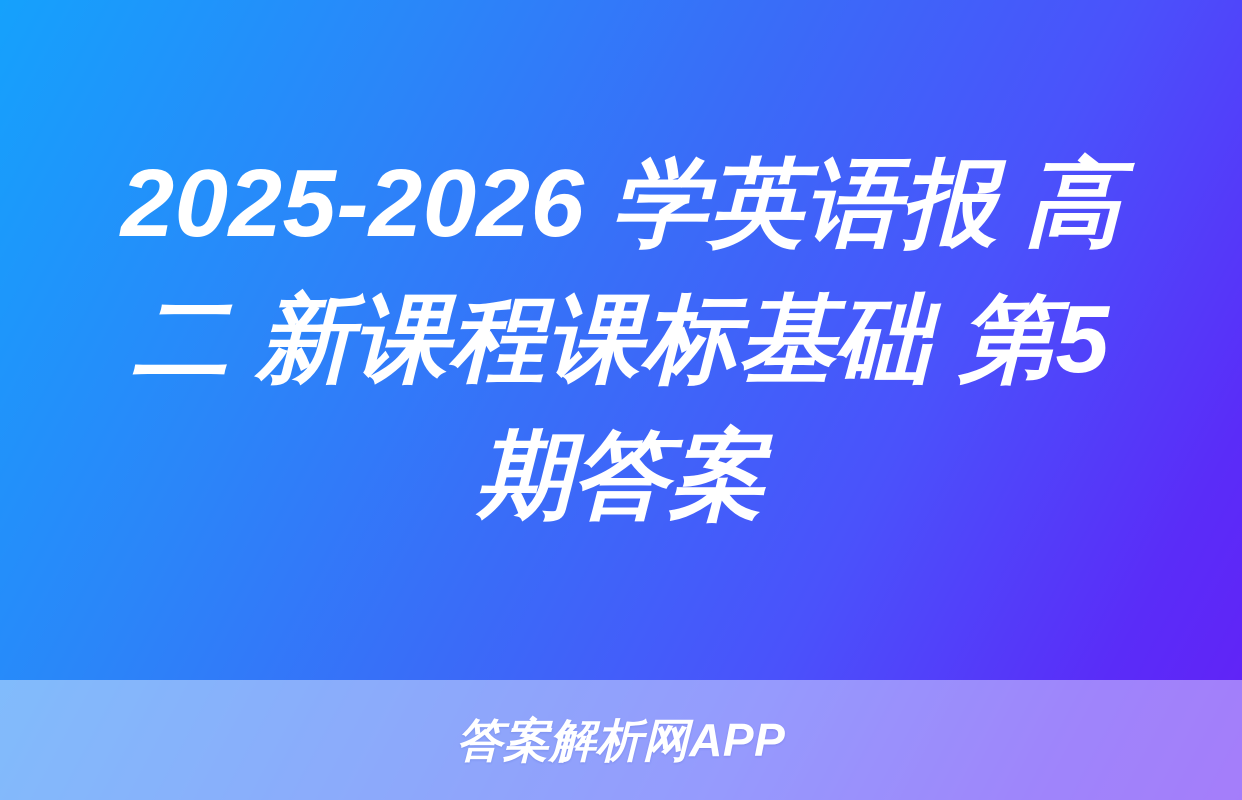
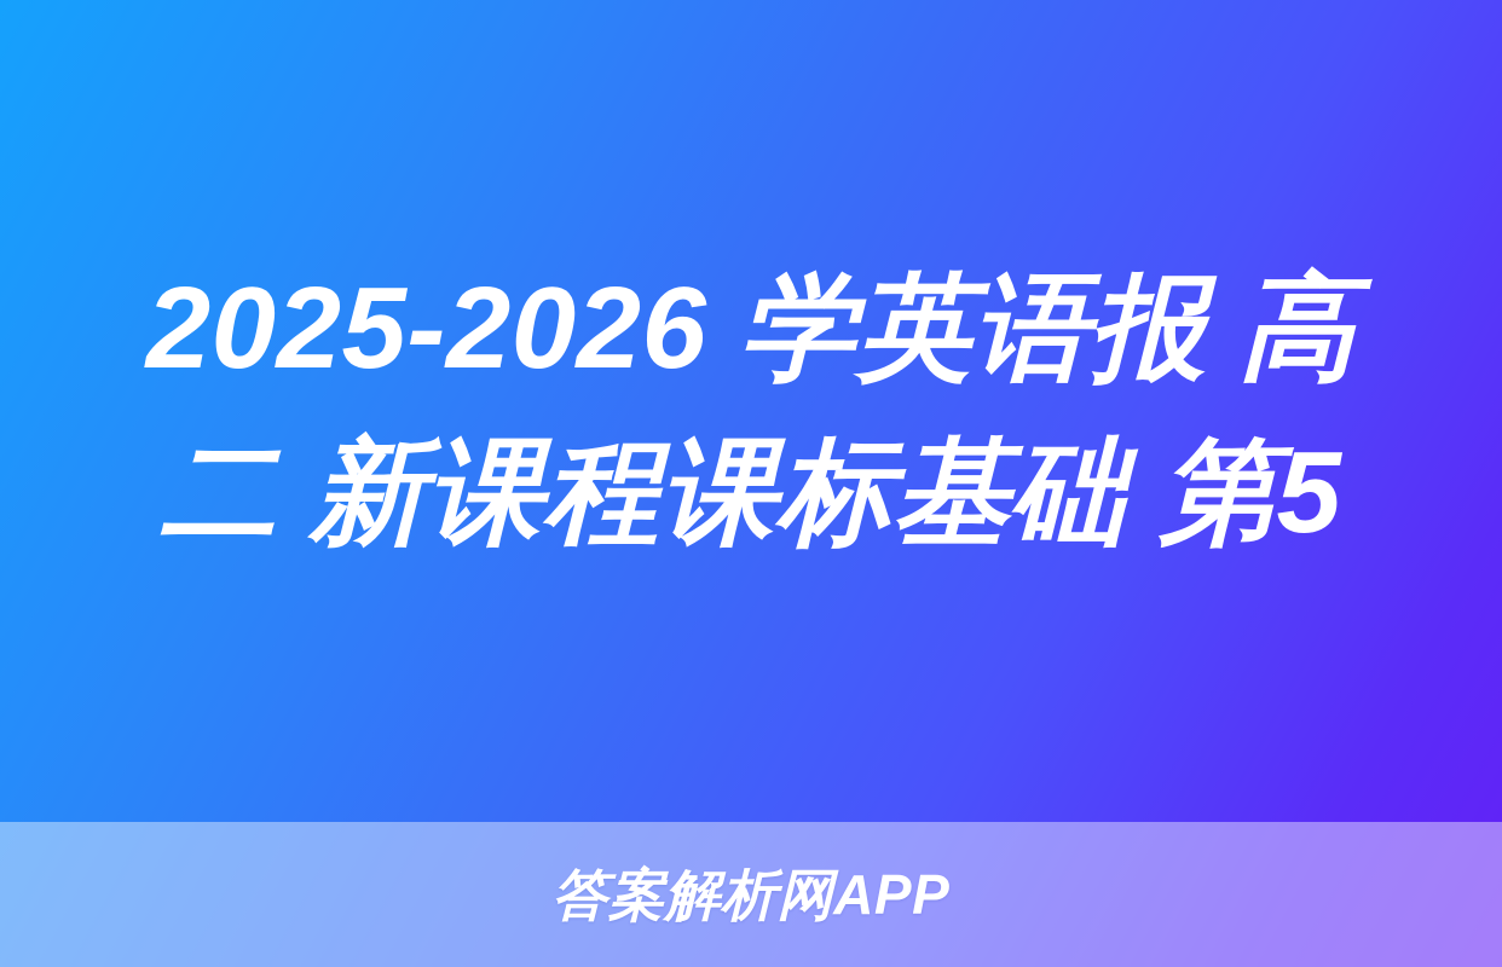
  2025-2026 学英语报 高
  二 新课程课标基础 第5
- 期答案
  答案解析网APP
